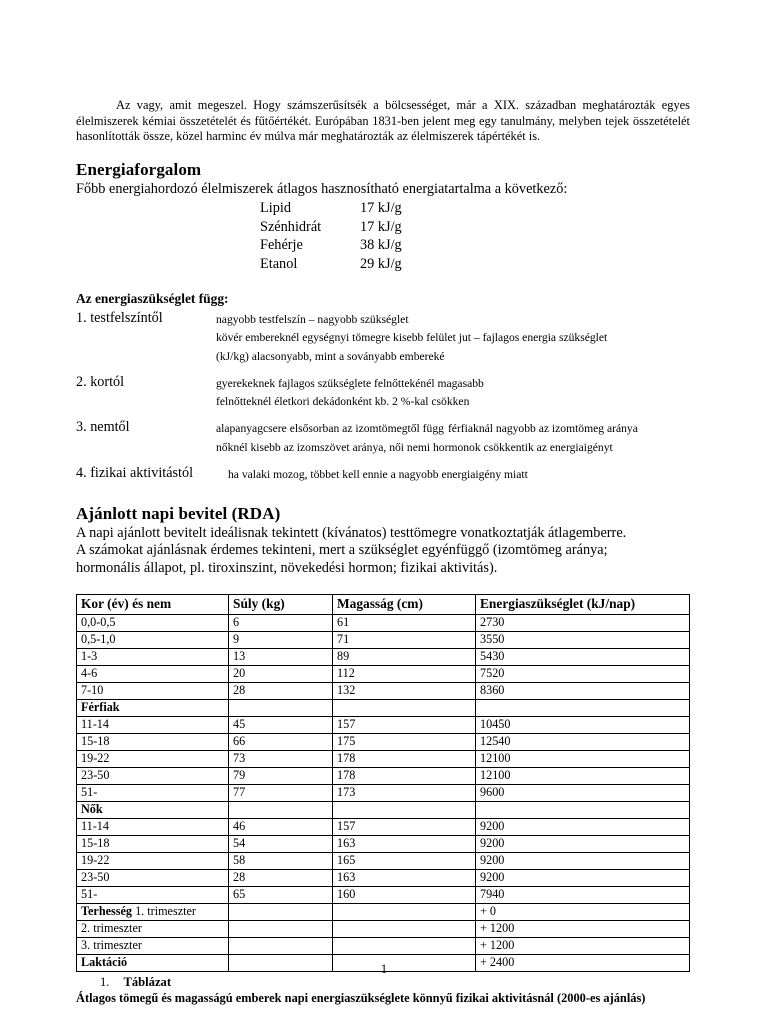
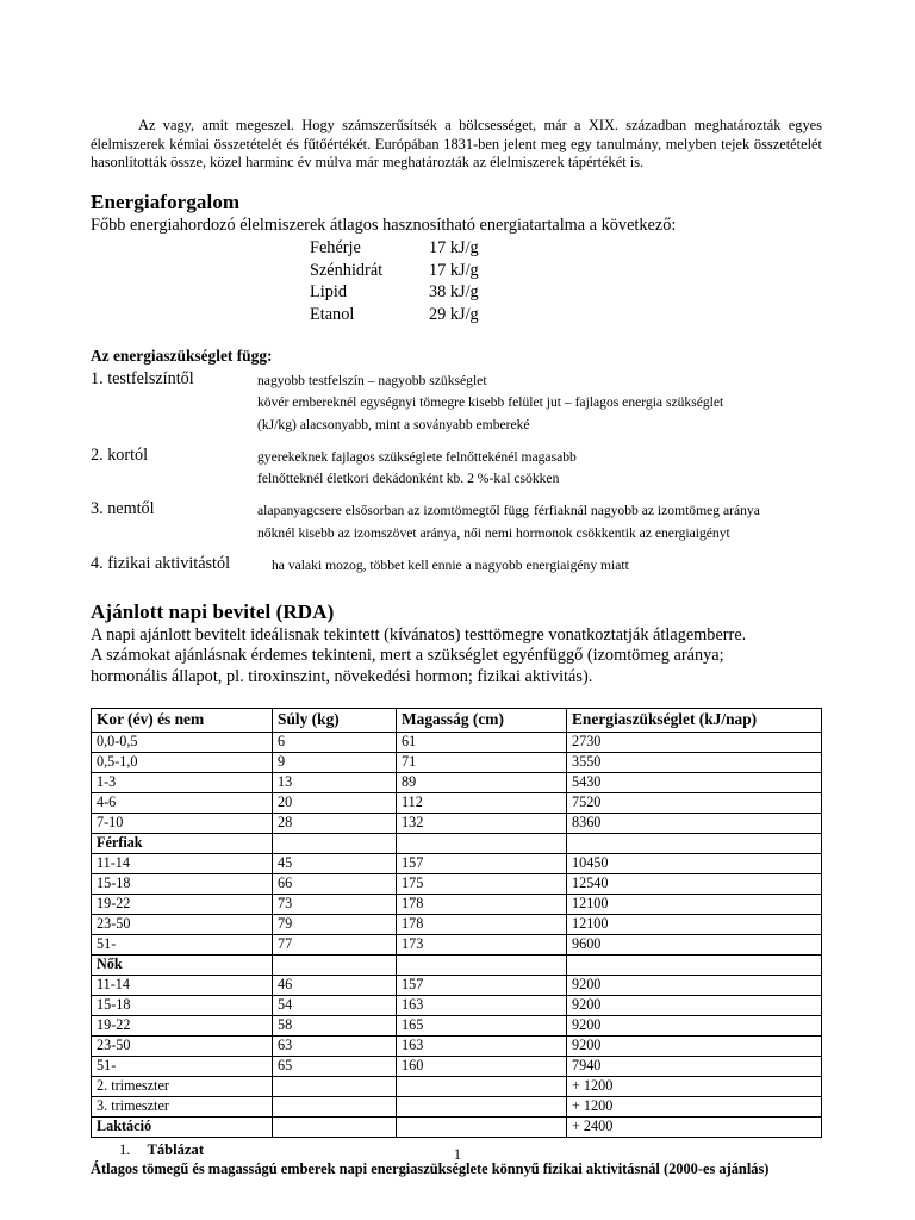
  Az vagy, amit megeszel. Hogy számszerűsítsék a bölcsességet, már a XIX. században meghatározták egyes élelmiszerek kémiai összetételét és fűtőértékét. Európában 1831-ben jelent meg egy tanulmány, melyben tejek összetételét hasonlították össze, közel harminc év múlva már meghatározták az élelmiszerek tápértékét is.
  Energiaforgalom
  Főbb energiahordozó élelmiszerek átlagos hasznosítható energiatartalma a következő:
- Lipid 17 kJ/g
+ Fehérje 17 kJ/g
  Szénhidrát 17 kJ/g
- Fehérje 38 kJ/g
+ Lipid 38 kJ/g
  Etanol 29 kJ/g
  Az energiaszükséglet függ:
  1. testfelszíntől nagyobb testfelszín – nagyobb szükséglet kövér embereknél egységnyi tömegre kisebb felület jut – fajlagos energia szükséglet (kJ/kg) alacsonyabb, mint a soványabb embereké
  2. kortól gyerekeknek fajlagos szükséglete felnőttekénél magasabb felnőtteknél életkori dekádonként kb. 2 %-kal csökken
  3. nemtől alapanyagcsere elsősorban az izomtömegtől függ férfiaknál nagyobb az izomtömeg aránya nőknél kisebb az izomszövet aránya, női nemi hormonok csökkentik az energiaigényt
  4. fizikai aktivitástól ha valaki mozog, többet kell ennie a nagyobb energiaigény miatt
  Ajánlott napi bevitel (RDA)
  A napi ajánlott bevitelt ideálisnak tekintett (kívánatos) testtömegre vonatkoztatják átlagemberre.
  A számokat ajánlásnak érdemes tekinteni, mert a szükséglet egyénfüggő (izomtömeg aránya;
  hormonális állapot, pl. tiroxinszint, növekedési hormon; fizikai aktivitás).
  Kor (év) és nem	Súly (kg)	Magasság (cm)	Energiaszükséglet (kJ/nap)
  0,0-0,5	6	61	2730
  0,5-1,0	9	71	3550
  1-3	13	89	5430
  4-6	20	112	7520
  7-10	28	132	8360
  Férfiak
  11-14	45	157	10450
  15-18	66	175	12540
  19-22	73	178	12100
  23-50	79	178	12100
  51-	77	173	9600
  Nők
  11-14	46	157	9200
  15-18	54	163	9200
  19-22	58	165	9200
- 23-50	28	163	9200
+ 23-50	63	163	9200
  51-	65	160	7940
- Terhesség 1. trimeszter			+ 0
  2. trimeszter			+ 1200
  3. trimeszter			+ 1200
  Laktáció			+ 2400
  1. Táblázat
  Átlagos tömegű és magasságú emberek napi energiaszükséglete könnyű fizikai aktivitásnál (2000-es ajánlás)
  1
